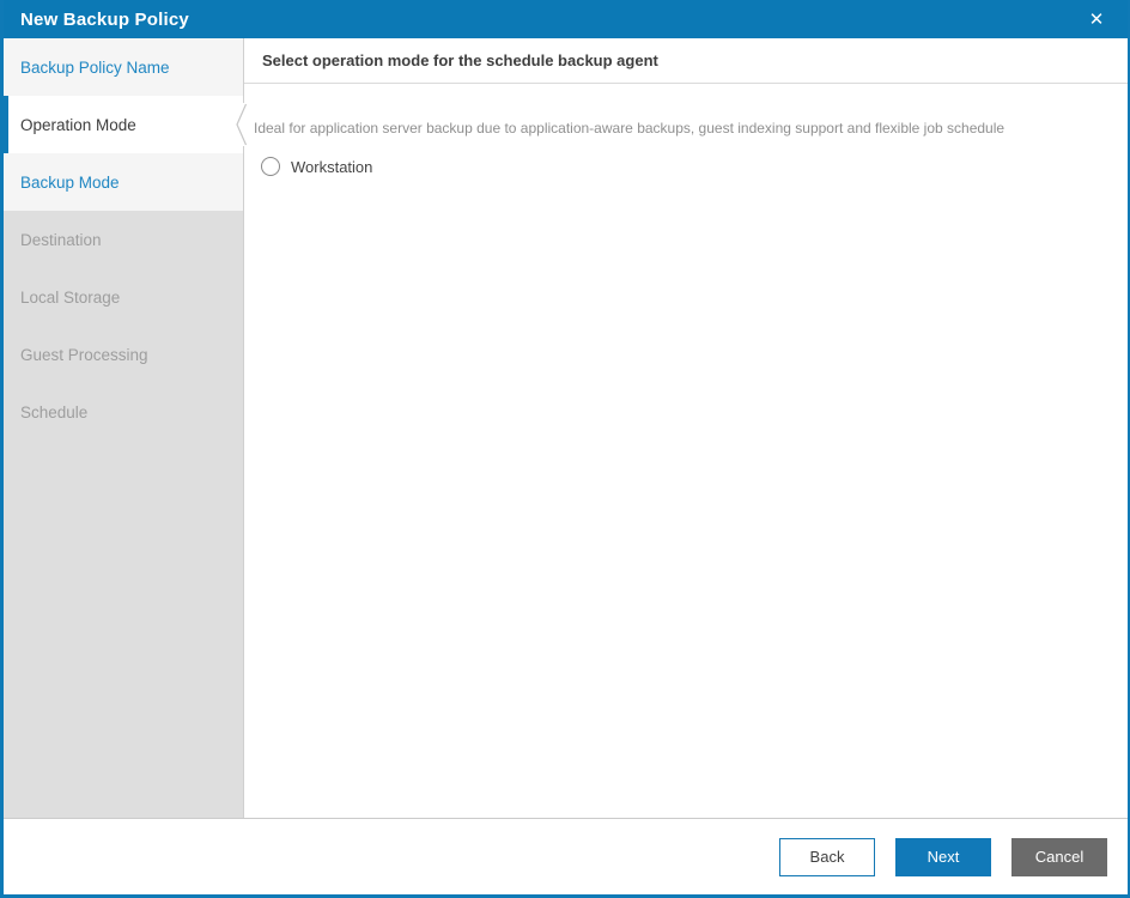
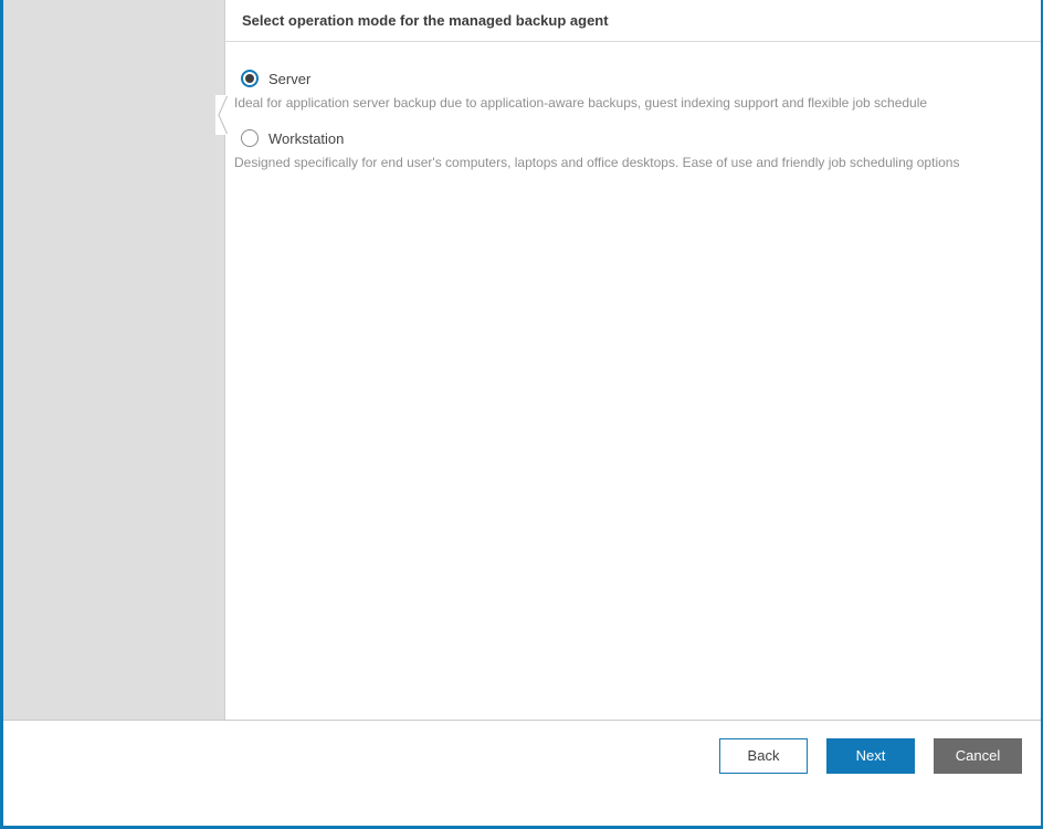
- New Backup Policy
- ✕
- Backup Policy Name
- Operation Mode
- Backup Mode
- Destination
- Local Storage
- Guest Processing
- Schedule
- Select operation mode for the schedule backup agent
+ Select operation mode for the managed backup agent
+ Server
  Ideal for application server backup due to application-aware backups, guest indexing support and flexible job schedule
  Workstation
+ Designed specifically for end user's computers, laptops and office desktops. Ease of use and friendly job scheduling options
  Back
  Next
  Cancel
